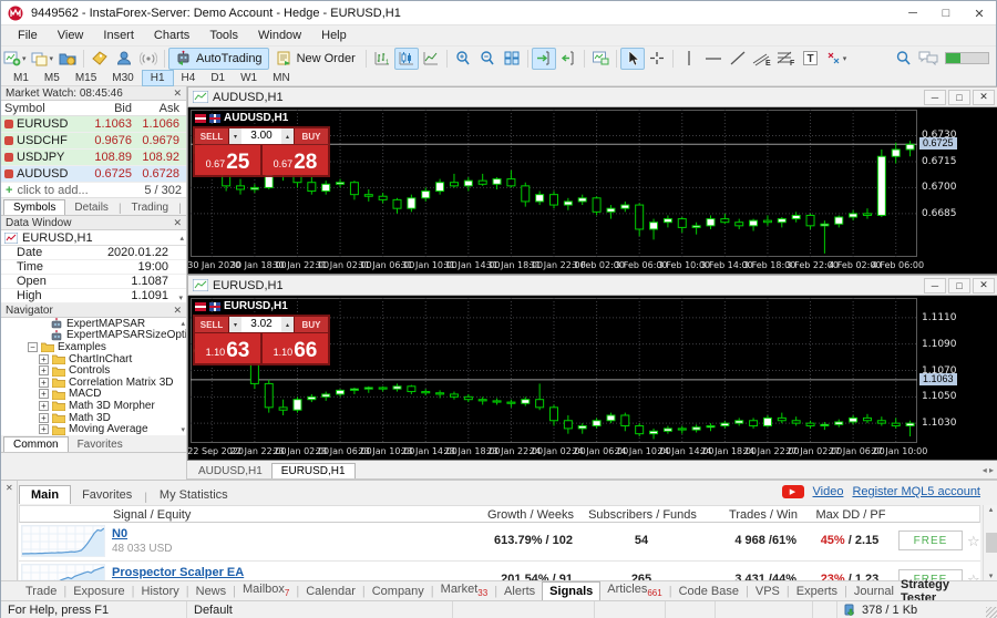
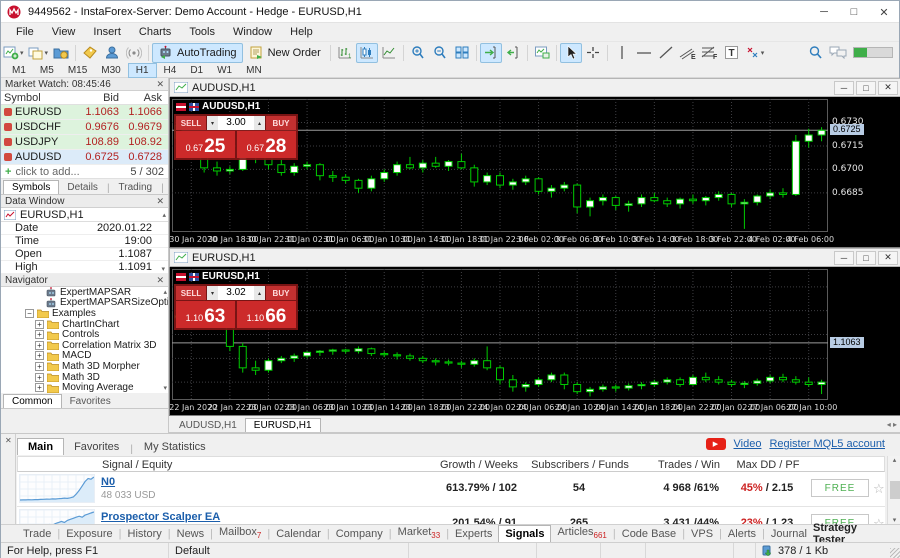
  9449562 - InstaForex-Server: Demo Account - Hedge - EURUSD,H1
  ─
  □
  ✕
  File
  View
  Insert
  Charts
  Tools
  Window
  Help
  AutoTrading
  New Order
  T
  M1
  M5
  M15
  M30
  H1
  H4
  D1
  W1
  MN
  Market Watch: 08:45:46
  ✕
  Symbol
  Bid
  Ask
  EURUSD
  1.1063
  1.1066
  USDCHF
  0.9676
  0.9679
  USDJPY
  108.89
  108.92
  AUDUSD
  0.6725
  0.6728
  +
  click to add...
  5 / 302
  Symbols
  Details
  |
  Trading
  |
  Data Window
  ✕
  EURUSD,H1
  Date
  2020.01.22
  Time
  19:00
  Open
  1.1087
  High
  1.1091
  Navigator
  ✕
  ExpertMAPSAR
  ExpertMAPSARSizeOpti
  −
  Examples
  +
  ChartInChart
  +
  Controls
  +
  Correlation Matrix 3D
  +
  MACD
  +
  Math 3D Morpher
  +
  Math 3D
  +
  Moving Average
  Common
  Favorites
  AUDUSD,H1
  ─
  □
  ✕
  0.6730
  0.6715
  0.6700
  0.6685
  0.6725
  30 Jan 2020
  30 Jan 18:00
  30 Jan 22:00
  31 Jan 02:00
  31 Jan 06:00
  31 Jan 10:00
  31 Jan 14:00
  31 Jan 18:00
  31 Jan 22:00
  3 Feb 02:00
  3 Feb 06:00
  3 Feb 10:00
  3 Feb 14:00
  3 Feb 18:00
  3 Feb 22:00
  4 Feb 02:00
  4 Feb 06:00
  AUDUSD,H1
  SELL
  3.00
  BUY
  0.67
  25
  0.67
  28
  EURUSD,H1
  ─
  □
  ✕
- 1.1110
- 1.1090
- 1.1070
- 1.1050
- 1.1030
  1.1063
- 22 Sep 2020
+ 22 Jan 2020
  22 Jan 22:00
  23 Jan 02:00
  23 Jan 06:00
  23 Jan 10:00
  23 Jan 14:00
  23 Jan 18:00
  23 Jan 22:00
  24 Jan 02:00
  24 Jan 06:00
  24 Jan 10:00
  24 Jan 14:00
  24 Jan 18:00
  24 Jan 22:00
  27 Jan 02:00
  27 Jan 06:00
  27 Jan 10:00
  EURUSD,H1
  SELL
  3.02
  BUY
  1.10
  63
  1.10
  66
  AUDUSD,H1
  EURUSD,H1
  ◂ ▸
  ✕
  Main
  Favorites
  |
  My Statistics
  Video
  Register MQL5 account
  Signal / Equity
  Growth / Weeks
  Subscribers / Funds
  Trades / Win
  Max DD / PF
  N0
  48 033 USD
  613.79% / 102
  54
  4 968 /61%
  45% / 2.15
  FREE
  ☆
  Prospector Scalper EA
  201.54% / 91
  265
  3 431 /44%
  23% / 1.23
  FREE
  Trade
  |
  Exposure
  |
  History
  |
  News
  |
  Mailbox7
  |
  Calendar
  |
  Company
  |
  Market33
  |
- Alerts
+ Experts
  Signals
  Articles661
  |
  Code Base
  |
  VPS
  |
- Experts
+ Alerts
  |
  Journal
  Strategy Tester
  For Help, press F1
  Default
  378 / 1 Kb
